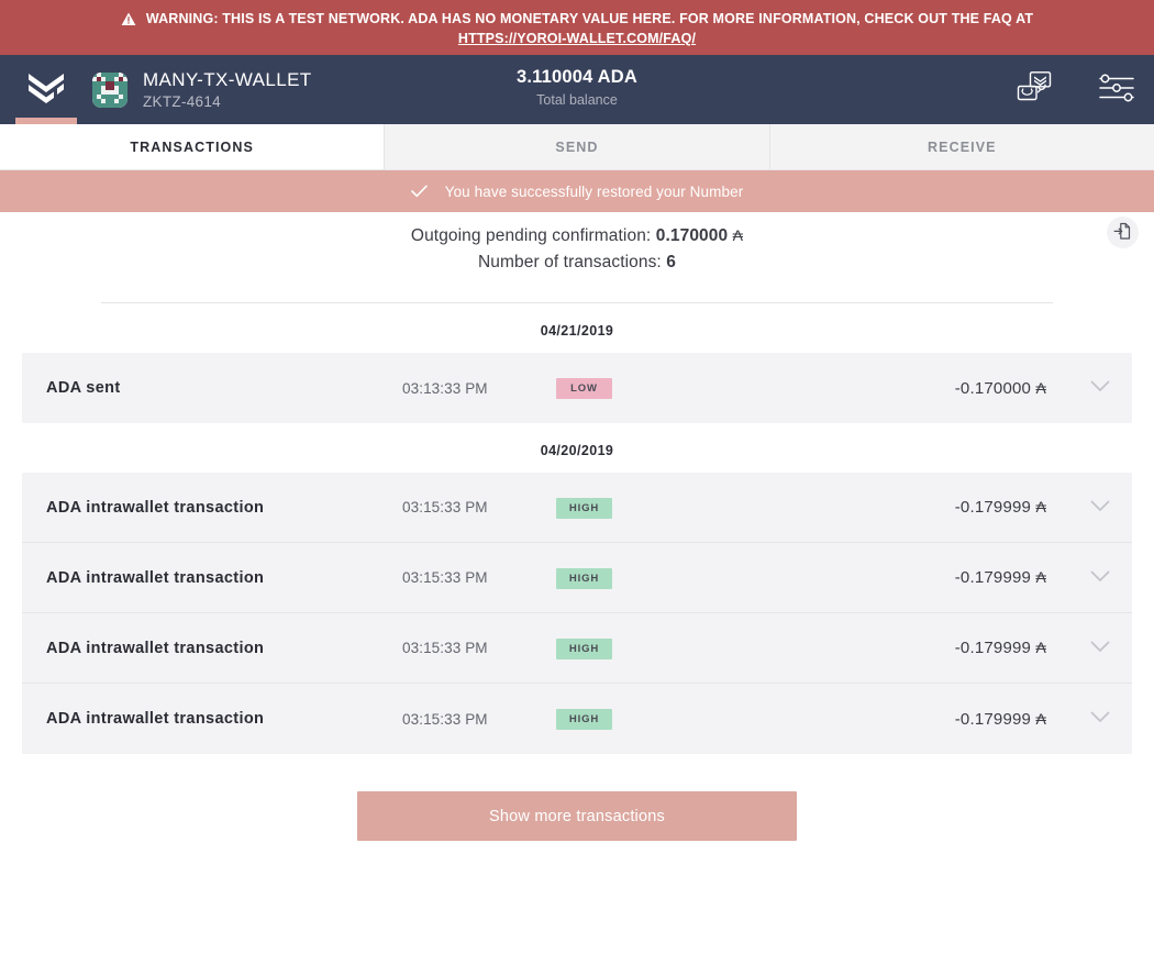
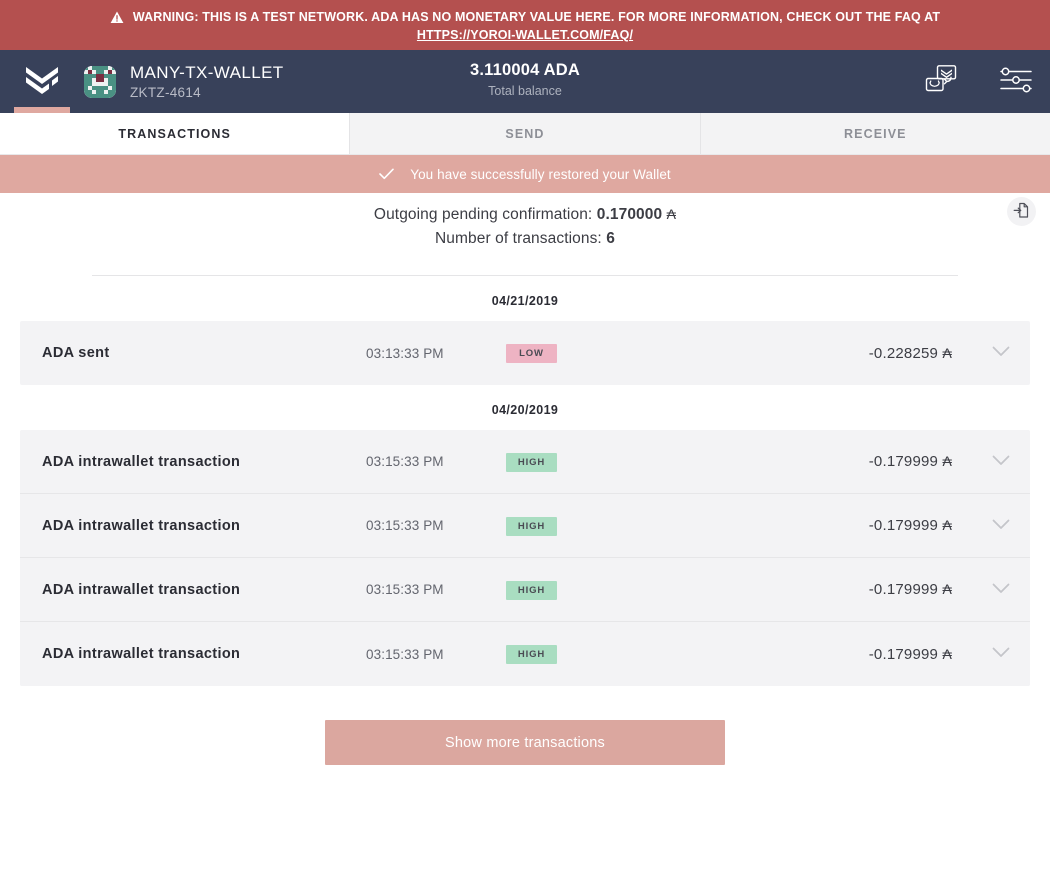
  WARNING: THIS IS A TEST NETWORK. ADA HAS NO MONETARY VALUE HERE. FOR MORE INFORMATION, CHECK OUT THE FAQ AT
  HTTPS://YOROI-WALLET.COM/FAQ/
  MANY-TX-WALLET
  ZKTZ-4614
  3.110004 ADA
  Total balance
  TRANSACTIONS
  SEND
  RECEIVE
- You have successfully restored your Number
+ You have successfully restored your Wallet
  Outgoing pending confirmation: 0.170000 ₳
  Number of transactions: 6
  04/21/2019
  ADA sent
  03:13:33 PM
  LOW
- -0.170000 ₳
+ -0.228259 ₳
  04/20/2019
  ADA intrawallet transaction
  03:15:33 PM
  HIGH
  -0.179999 ₳
  ADA intrawallet transaction
  03:15:33 PM
  HIGH
  -0.179999 ₳
  ADA intrawallet transaction
  03:15:33 PM
  HIGH
  -0.179999 ₳
  ADA intrawallet transaction
  03:15:33 PM
  HIGH
  -0.179999 ₳
  Show more transactions
